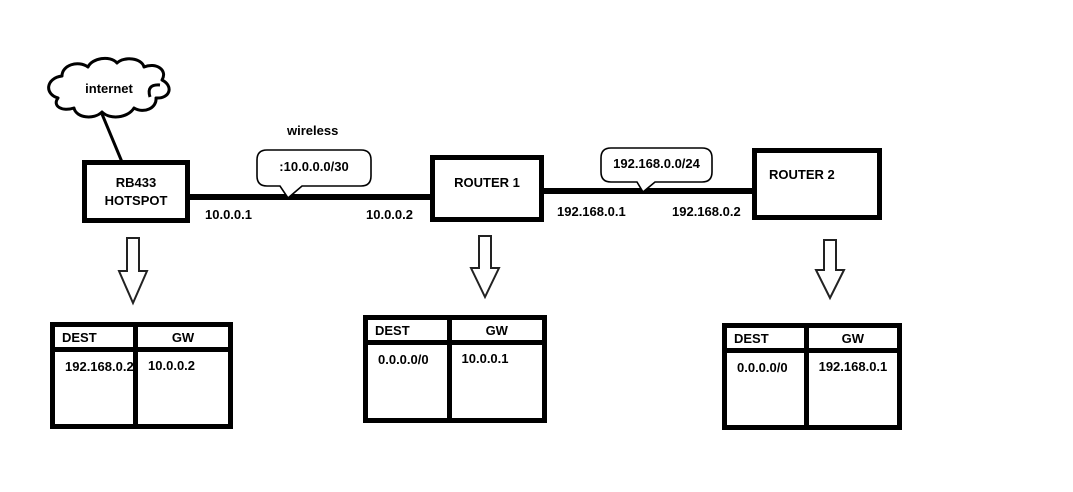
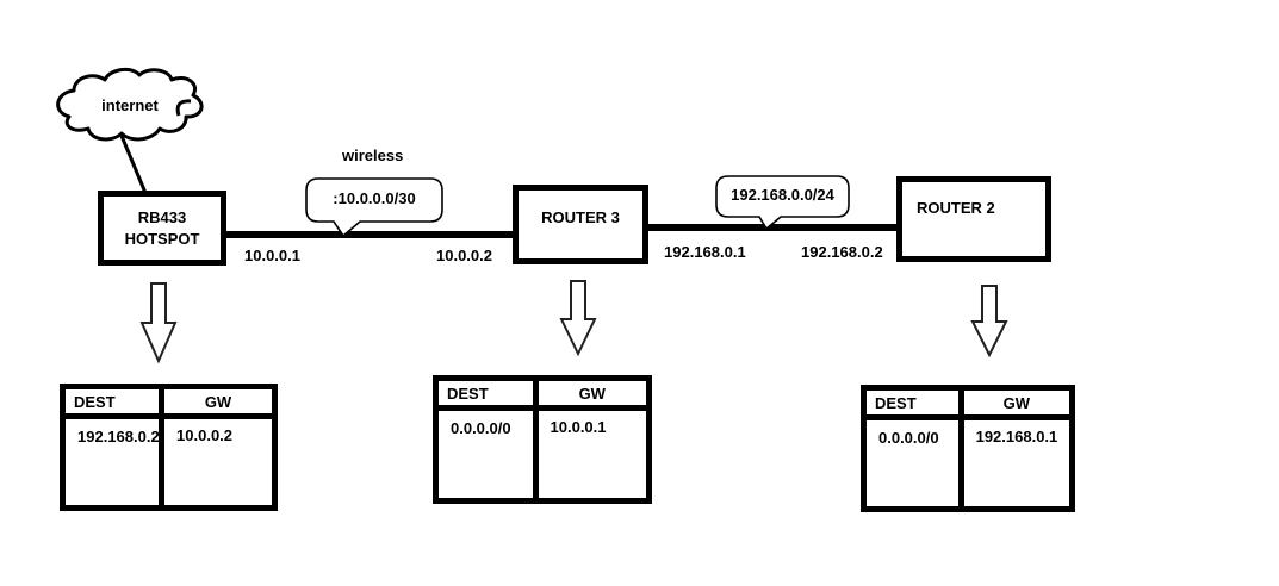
  internet
  RB433
  HOTSPOT
- ROUTER 1
+ ROUTER 3
  ROUTER 2
  wireless
  :10.0.0.0/30
  192.168.0.0/24
  10.0.0.1
  10.0.0.2
  192.168.0.1
  192.168.0.2
  DEST
  GW
  192.168.0.2
  10.0.0.2
  DEST
  GW
  0.0.0.0/0
  10.0.0.1
  DEST
  GW
  0.0.0.0/0
  192.168.0.1
